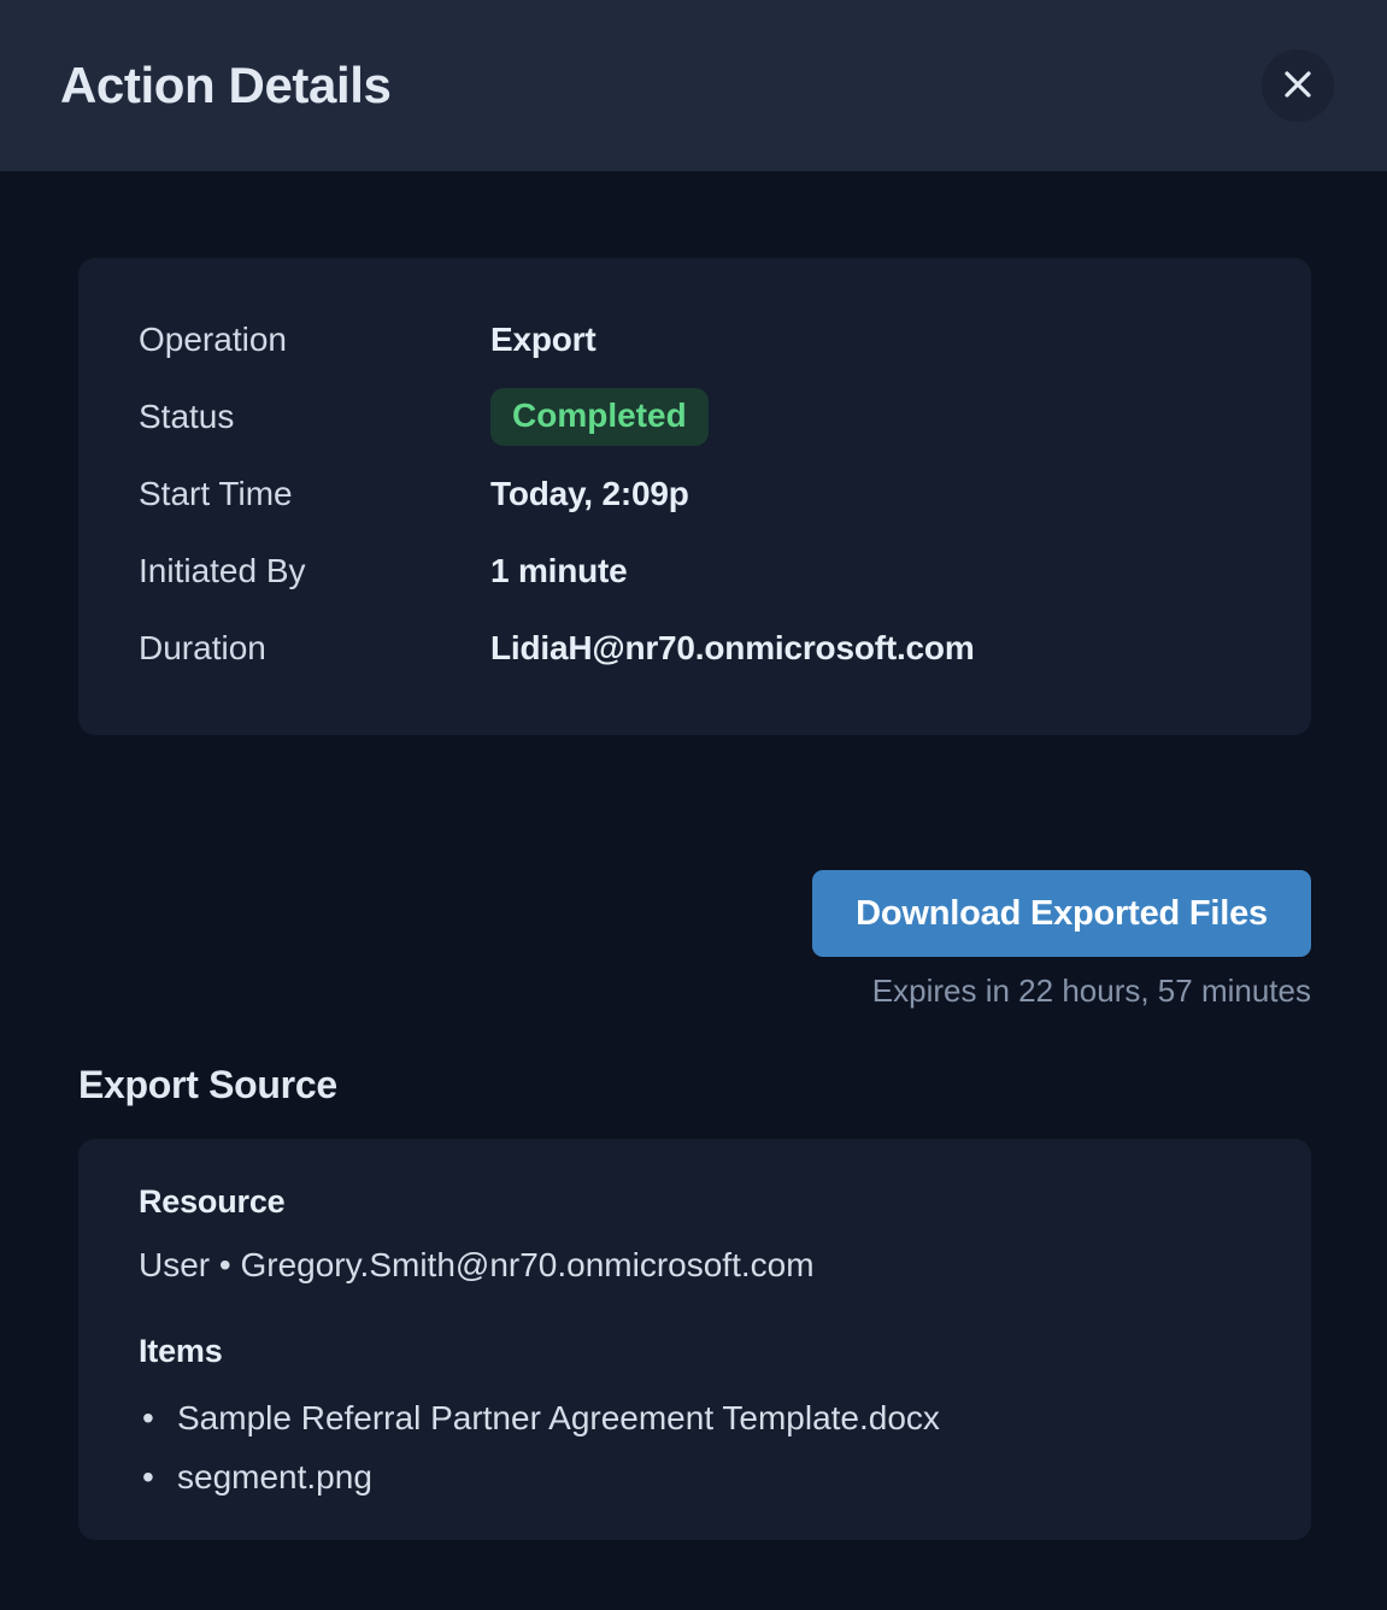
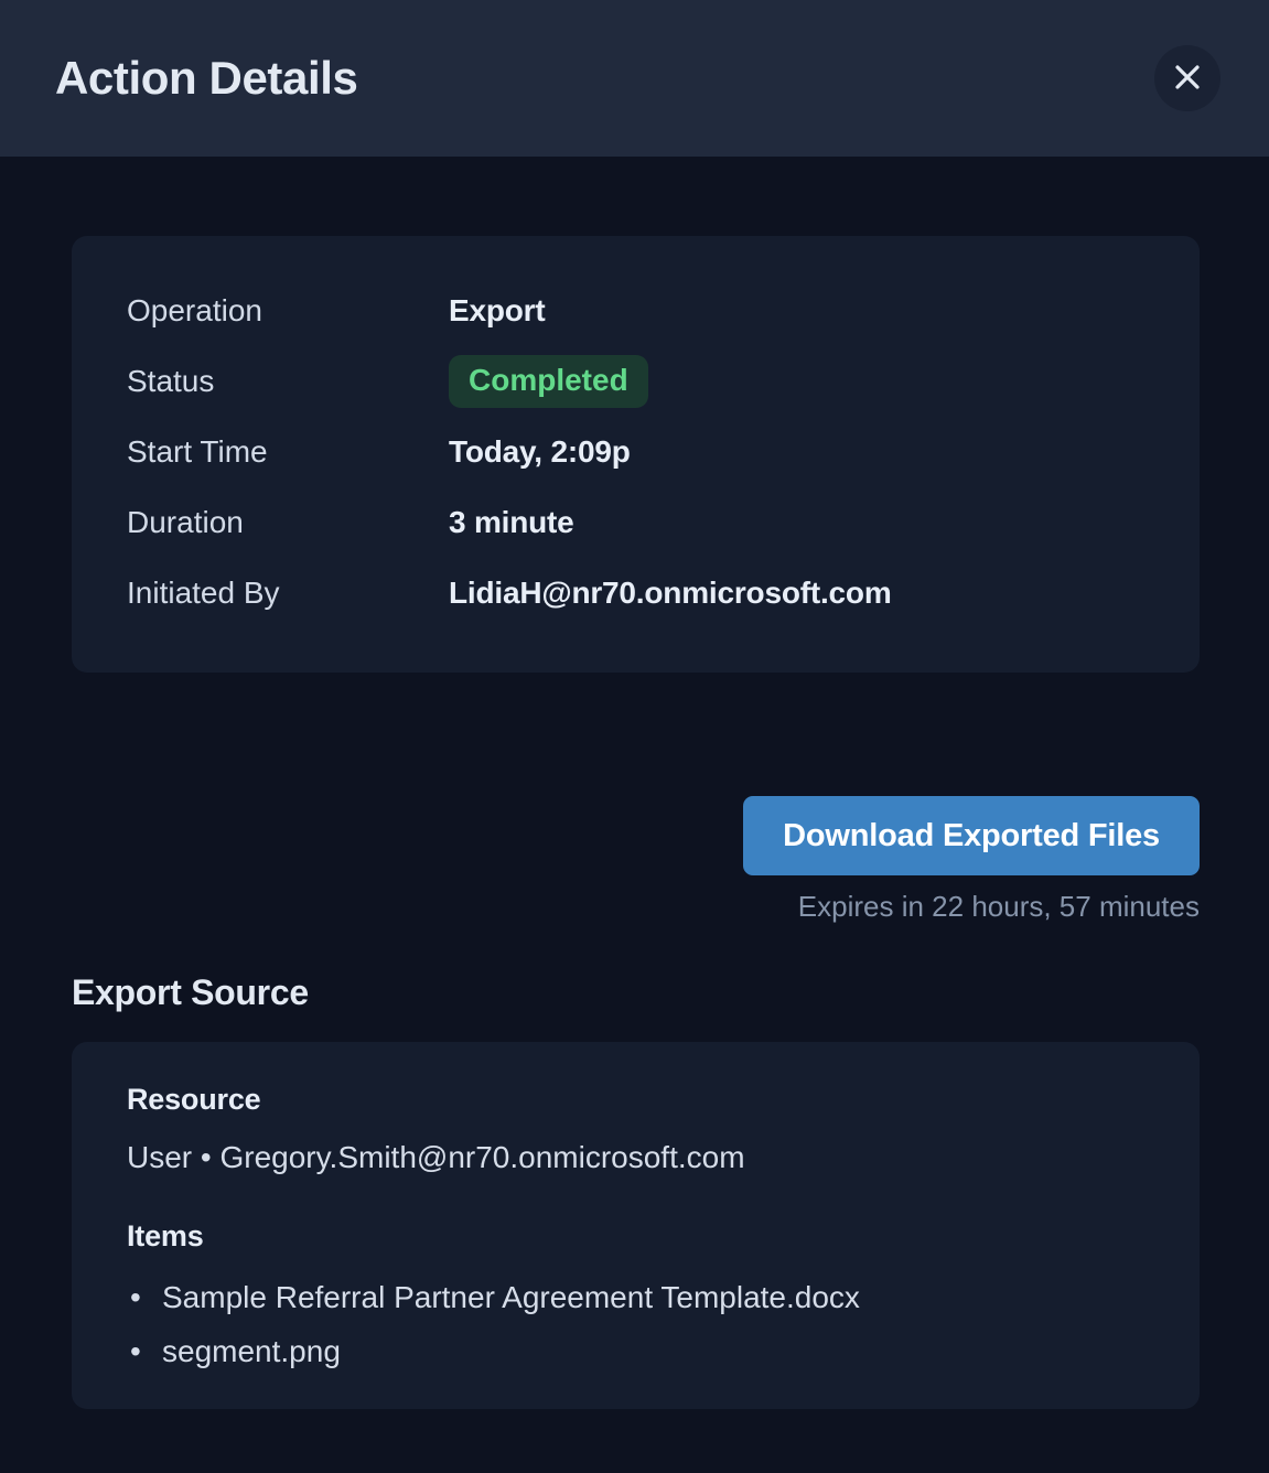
  Action Details
  Operation
  Export
  Status
  Completed
  Start Time
  Today, 2:09p
- Initiated By
+ Duration
- 1 minute
+ 3 minute
- Duration
+ Initiated By
  LidiaH@nr70.onmicrosoft.com
  Download Exported Files
  Expires in 22 hours, 57 minutes
  Export Source
  Resource
  User • Gregory.Smith@nr70.onmicrosoft.com
  Items
  Sample Referral Partner Agreement Template.docx
  segment.png
